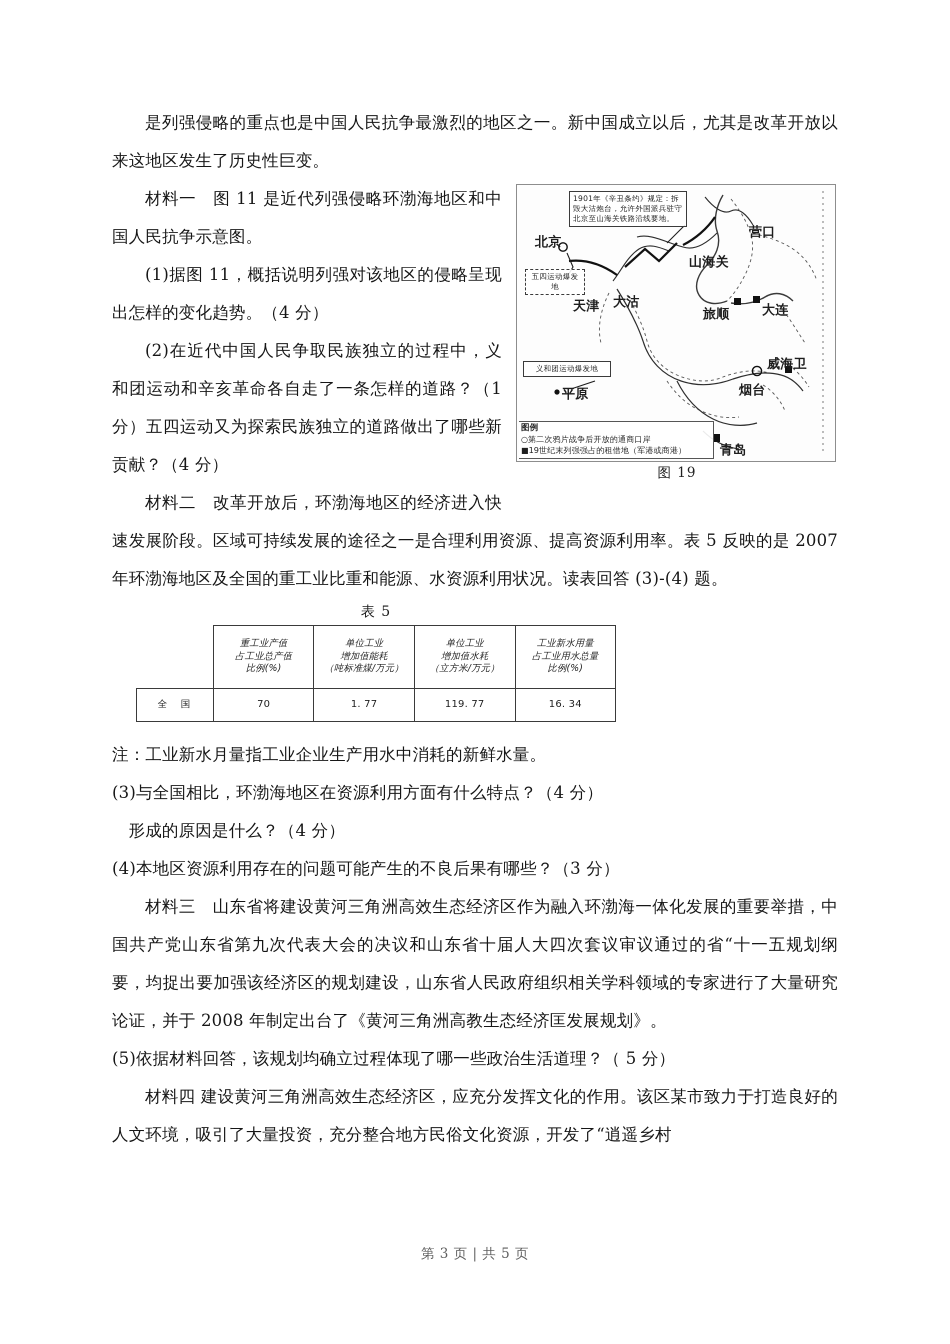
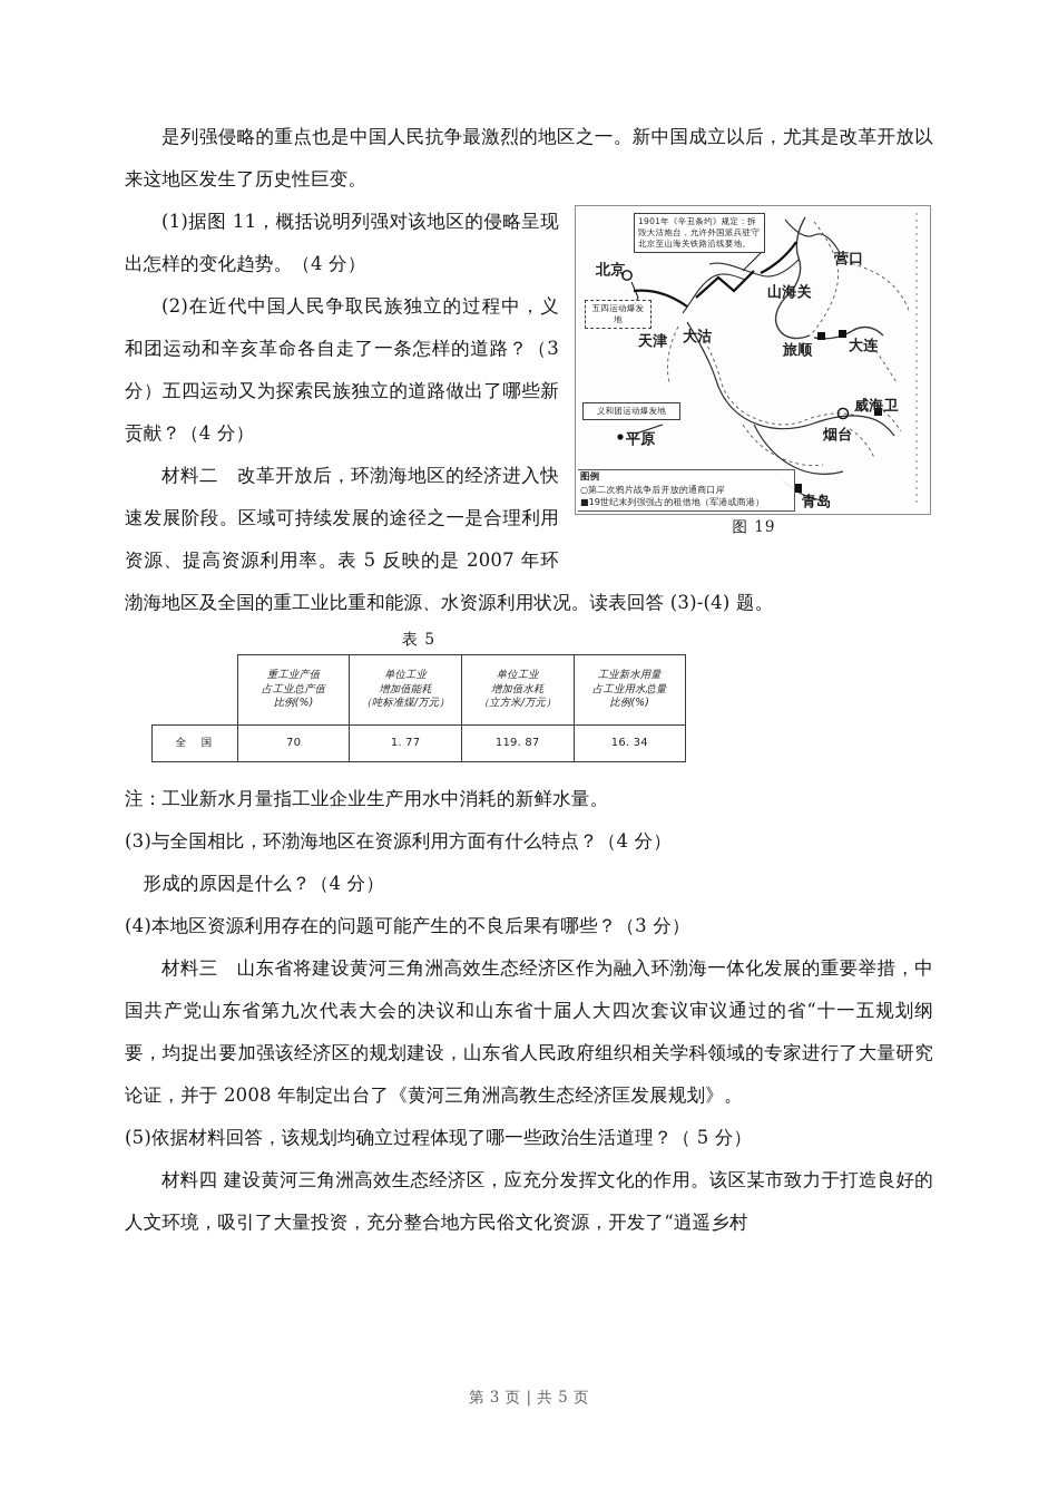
  是列强侵略的重点也是中国人民抗争最激烈的地区之一。新中国成立以后，尤其是改革开放以来这地区发生了历史性巨变。
  1901年《辛丑条约》规定：拆毁大沽炮台，允许外国派兵驻守北京至山海关铁路沿线要地。
  五四运动爆发地
  义和团运动爆发地
  北京
  天津
  大沽
  山海关
  营口
  旅顺
  大连
  威海卫
  烟台
  青岛
  平原
  图例
  ○第二次鸦片战争后开放的通商口岸
  ■19世纪末列强强占的租借地（军港或商港）
  图 19
- 材料一 图 11 是近代列强侵略环渤海地区和中国人民抗争示意图。
  (1)据图 11，概括说明列强对该地区的侵略呈现出怎样的变化趋势。（4 分）
- (2)在近代中国人民争取民族独立的过程中，义和团运动和辛亥革命各自走了一条怎样的道路？（1 分）五四运动又为探索民族独立的道路做出了哪些新贡献？（4 分）
+ (2)在近代中国人民争取民族独立的过程中，义和团运动和辛亥革命各自走了一条怎样的道路？（3 分）五四运动又为探索民族独立的道路做出了哪些新贡献？（4 分）
  材料二 改革开放后，环渤海地区的经济进入快速发展阶段。区域可持续发展的途径之一是合理利用资源、提高资源利用率。表 5 反映的是 2007 年环渤海地区及全国的重工业比重和能源、水资源利用状况。读表回答 (3)-(4) 题。
  表 5
  	重工业产值 占工业总产值 比例(%)	单位工业 增加值能耗 （吨标准煤/万元）	单位工业 增加值水耗 （立方米/万元）	工业新水用量 占工业用水总量 比例(%)
- 全 国	70	1. 77	119. 77	16. 34
+ 全 国	70	1. 77	119. 87	16. 34
  注：工业新水月量指工业企业生产用水中消耗的新鲜水量。
  (3)与全国相比，环渤海地区在资源利用方面有什么特点？（4 分）
  形成的原因是什么？（4 分）
  (4)本地区资源利用存在的问题可能产生的不良后果有哪些？（3 分）
  材料三 山东省将建设黄河三角洲高效生态经济区作为融入环渤海一体化发展的重要举措，中国共产党山东省第九次代表大会的决议和山东省十届人大四次套议审议通过的省“十一五规划纲要，均捉出要加强该经济区的规划建设，山东省人民政府组织相关学科领域的专家进行了大量研究论证，并于 2008 年制定出台了《黄河三角洲高教生态经济匡发展规划》。
  (5)依据材料回答，该规划均确立过程体现了哪一些政治生活道理？（ 5 分）
  材料四 建设黄河三角洲高效生态经济区，应充分发挥文化的作用。该区某市致力于打造良好的人文环境，吸引了大量投资，充分整合地方民俗文化资源，开发了“逍遥乡村
  第 3 页 | 共 5 页
